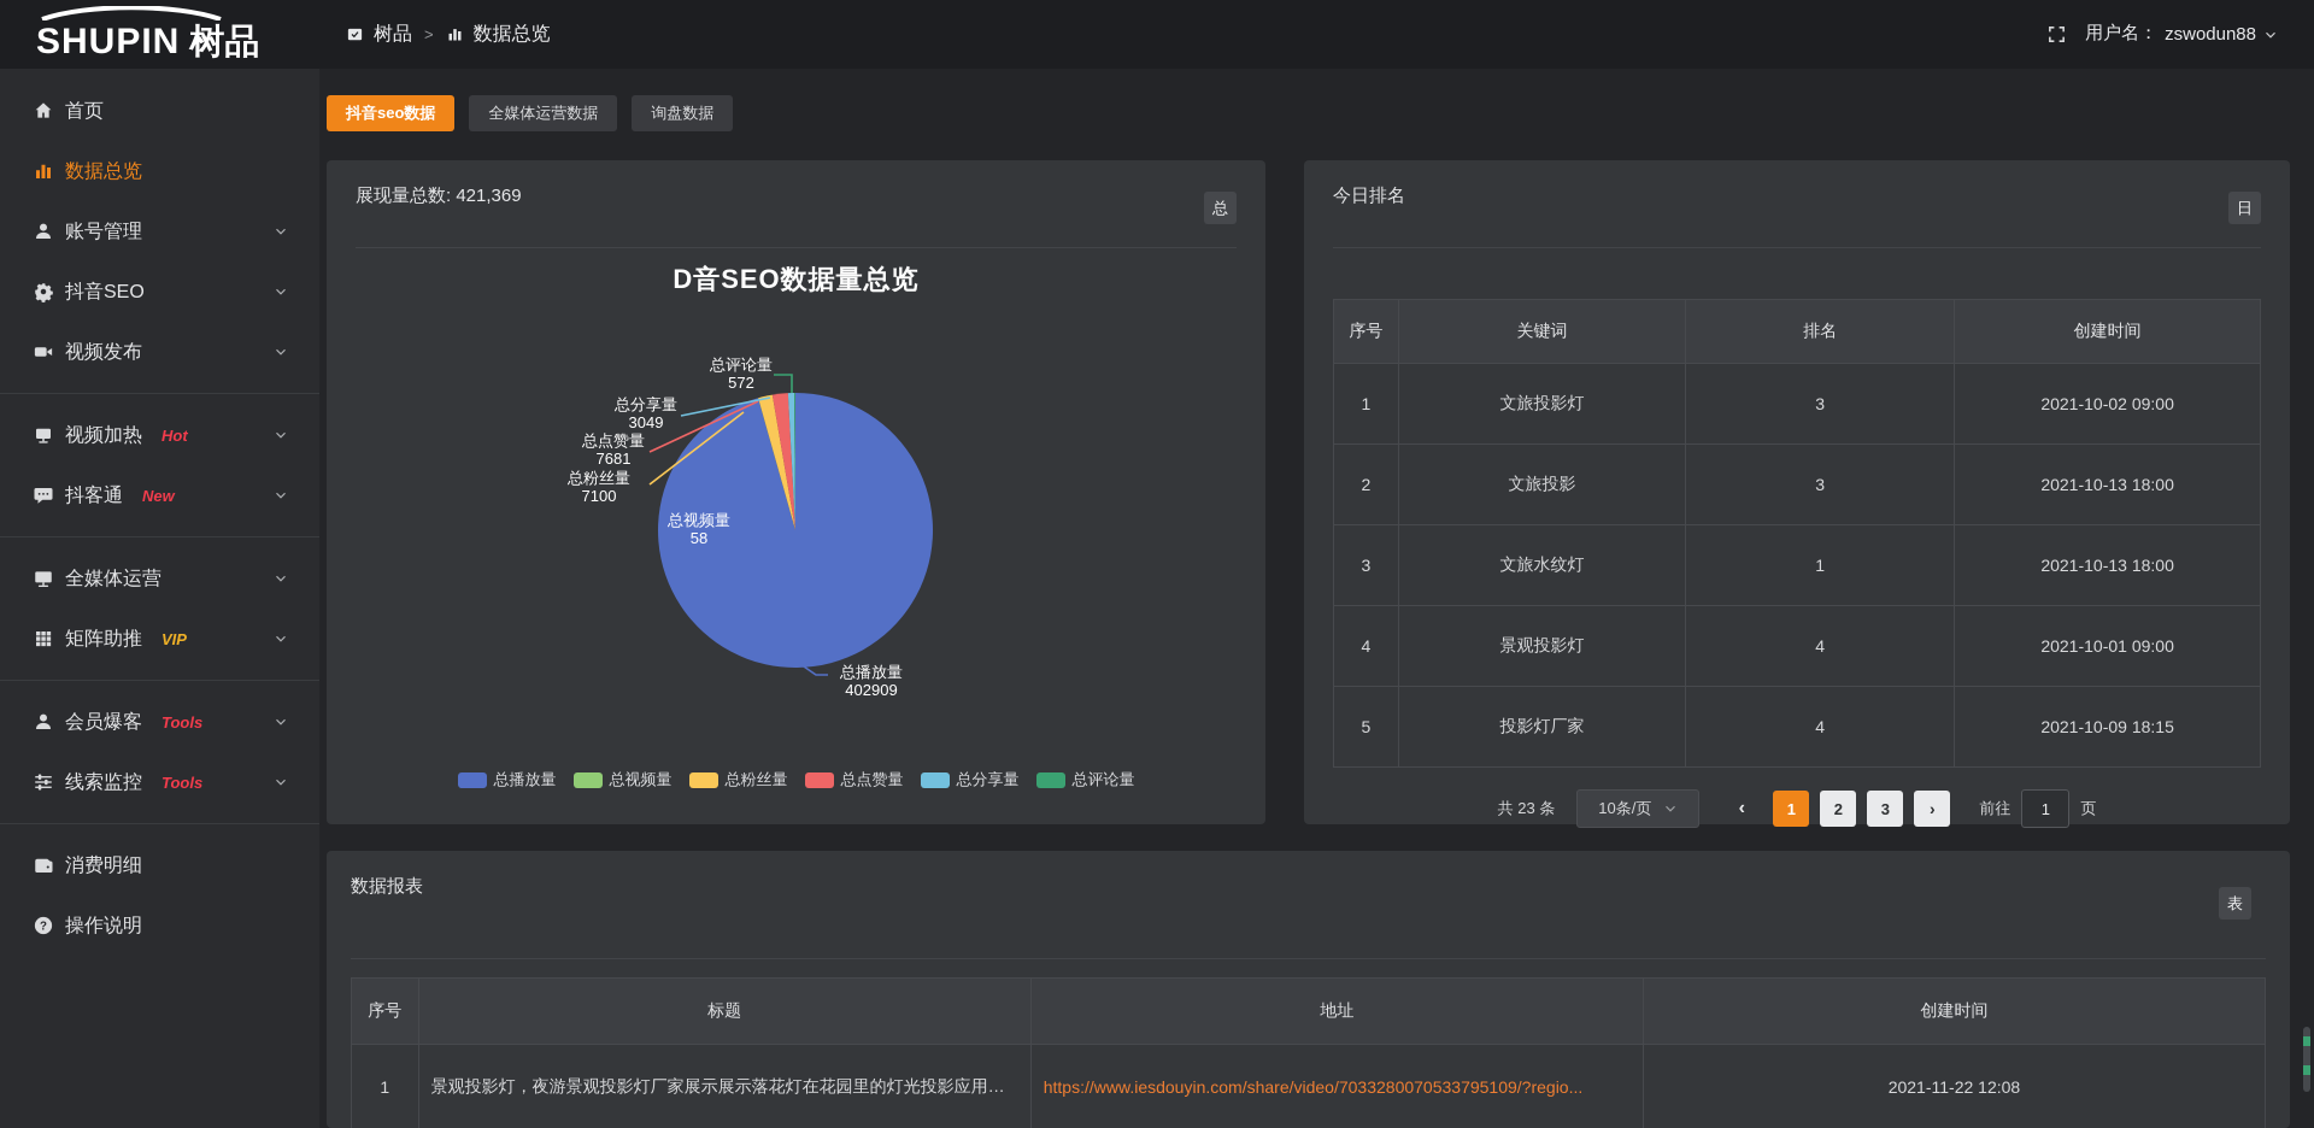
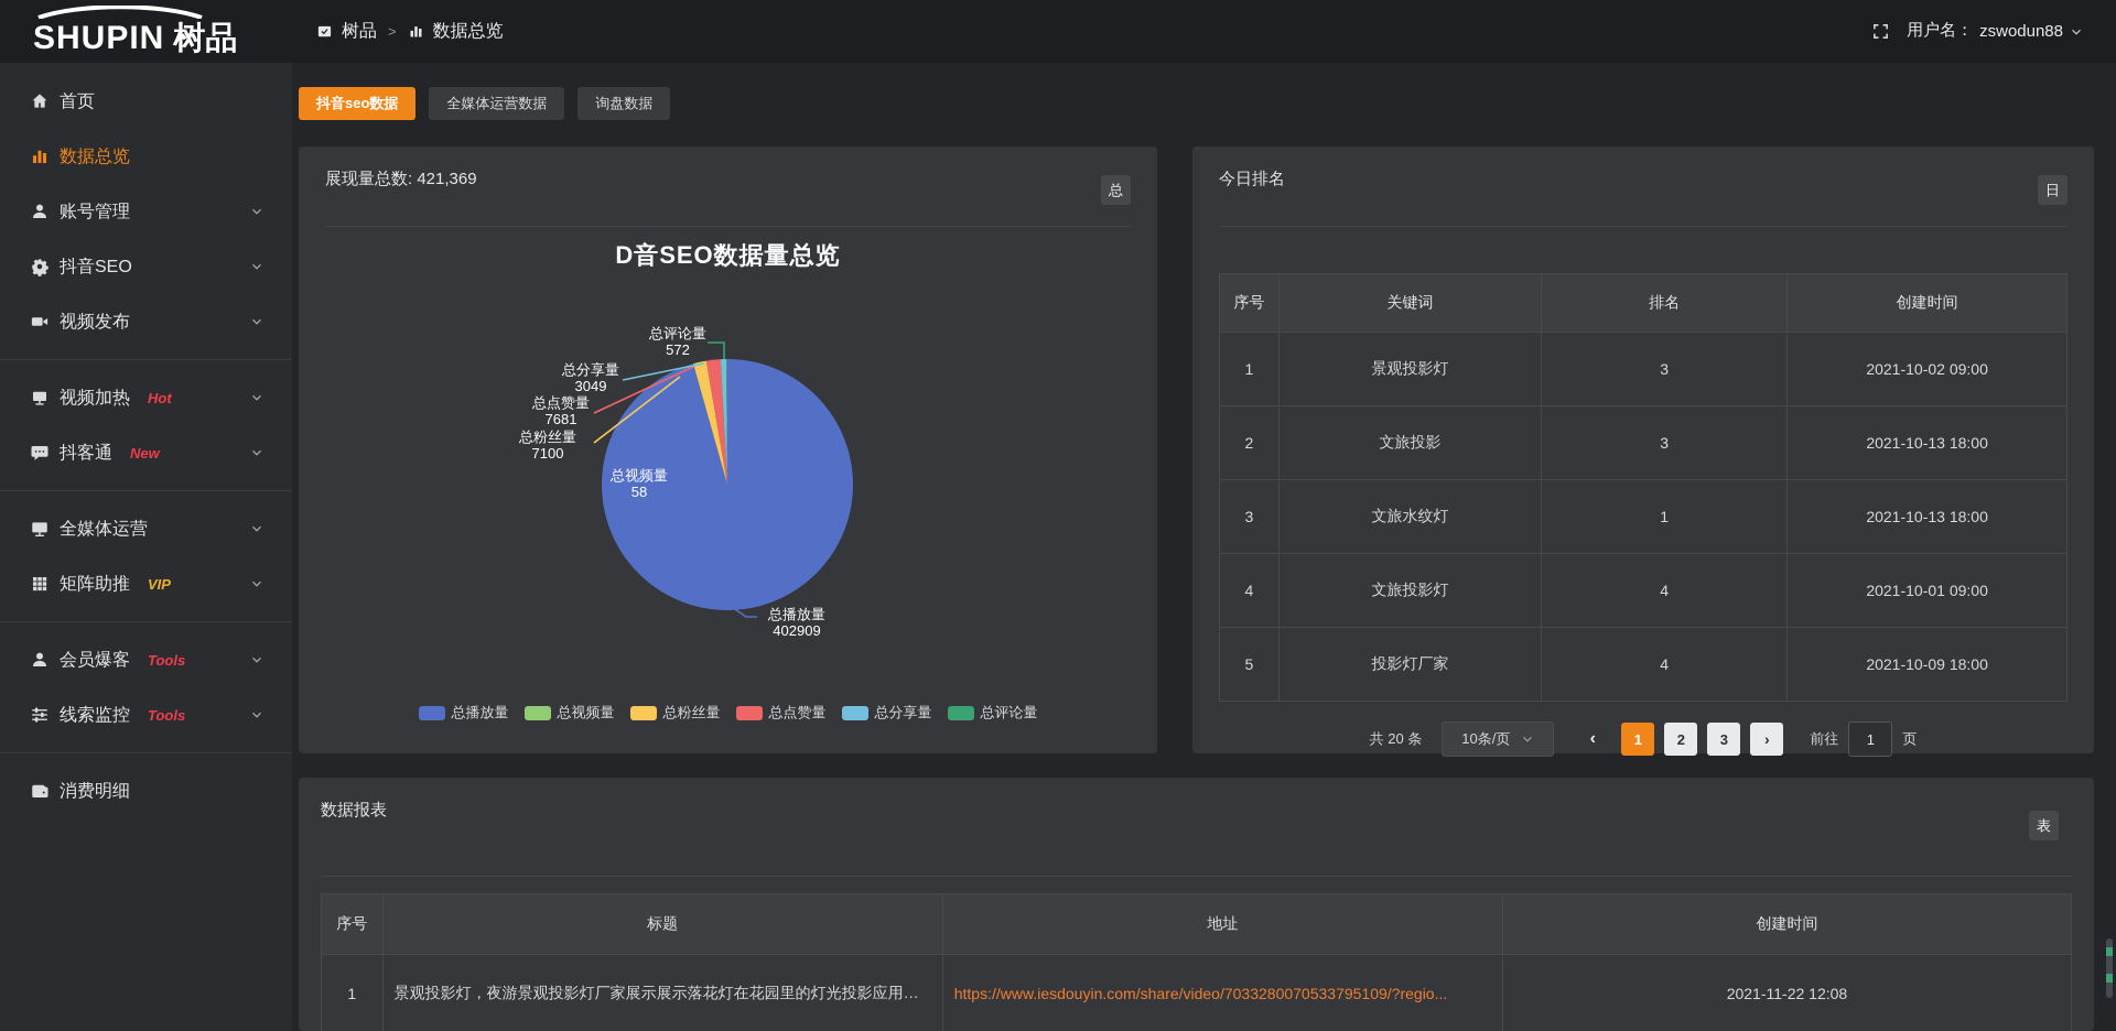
  SHUPIN
  树品
  树品
  >
  数据总览
  用户名：
  zswodun88
  首页
  数据总览
  账号管理
  抖音SEO
  视频发布
  视频加热
  Hot
  抖客通
  New
  全媒体运营
  矩阵助推
  VIP
  会员爆客
  Tools
  线索监控
  Tools
  消费明细
- ?
- 操作说明
  抖音seo数据
  全媒体运营数据
  询盘数据
  展现量总数: 421,369
  总
  D音SEO数据量总览
  总播放量
  402909
  总视频量
  58
  总粉丝量
  7100
  总点赞量
  7681
  总分享量
  3049
  总评论量
  572
  总播放量
  总视频量
  总粉丝量
  总点赞量
  总分享量
  总评论量
  今日排名
  日
  序号	关键词	排名	创建时间
- 1	文旅投影灯	3	2021-10-02 09:00
+ 1	景观投影灯	3	2021-10-02 09:00
  2	文旅投影	3	2021-10-13 18:00
  3	文旅水纹灯	1	2021-10-13 18:00
- 4	景观投影灯	4	2021-10-01 09:00
+ 4	文旅投影灯	4	2021-10-01 09:00
- 5	投影灯厂家	4	2021-10-09 18:15
+ 5	投影灯厂家	4	2021-10-09 18:00
- 共 23 条
+ 共 20 条
  10条/页
  ‹
  1
  2
  3
  ›
  前往
  1
  页
  数据报表
  表
  序号	标题	地址	创建时间
  1	景观投影灯，夜游景观投影灯厂家展示展示落花灯在花园里的灯光投影应用效果	https://www.iesdouyin.com/share/video/7033280070533795109/?regio...	2021-11-22 12:08
